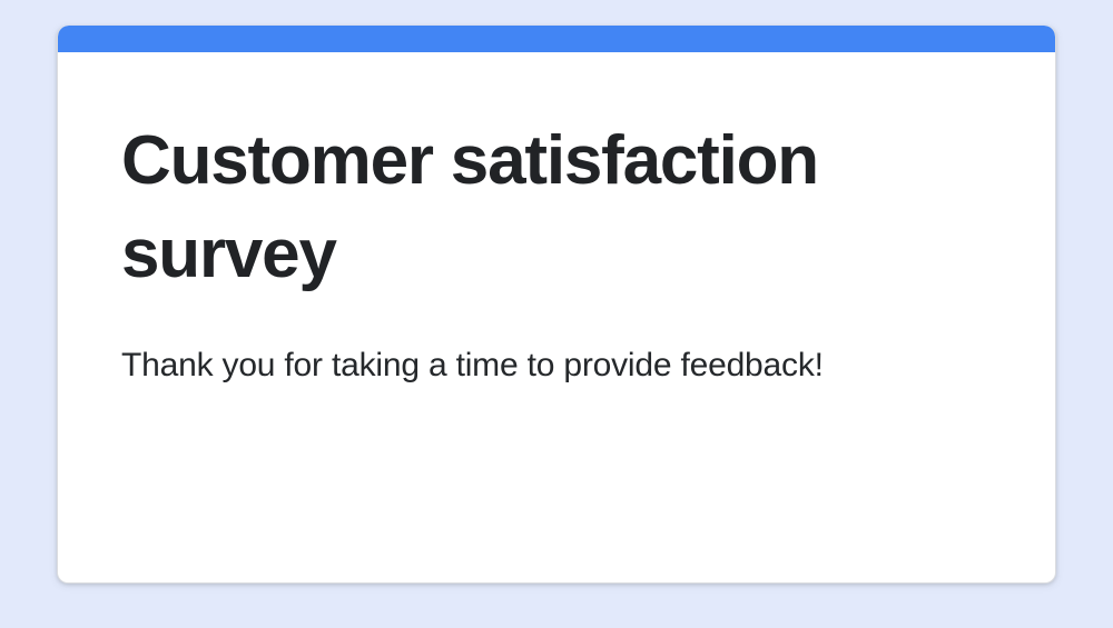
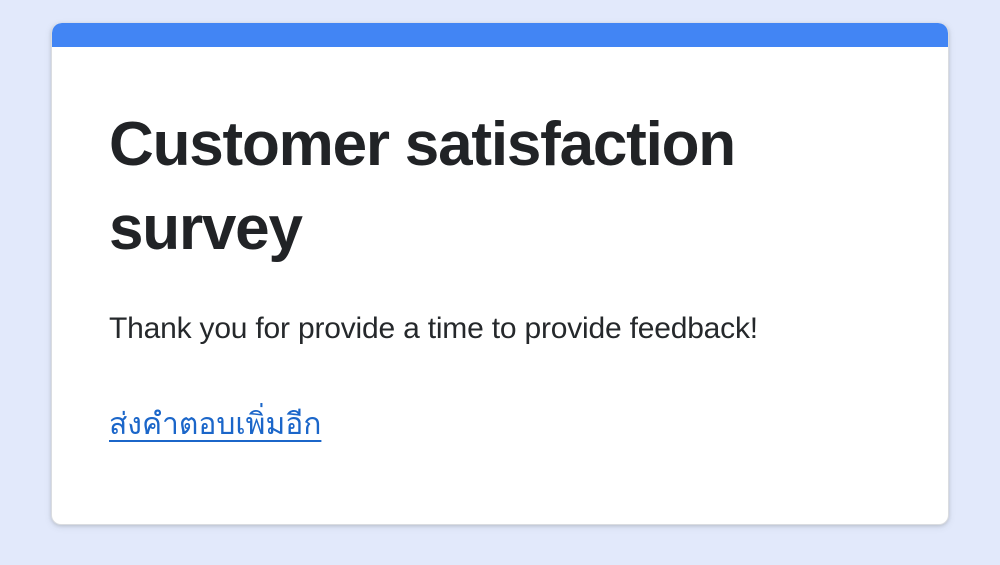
  Customer satisfaction survey
- Thank you for taking a time to provide feedback!
+ Thank you for provide a time to provide feedback!
+ ส่งคำตอบเพิ่มอีก
